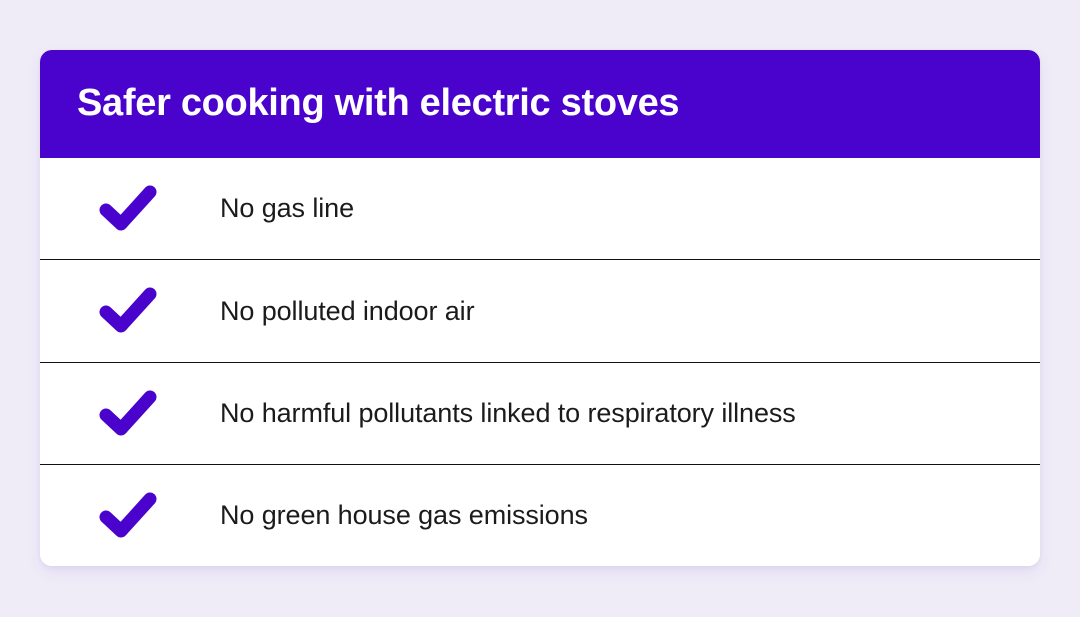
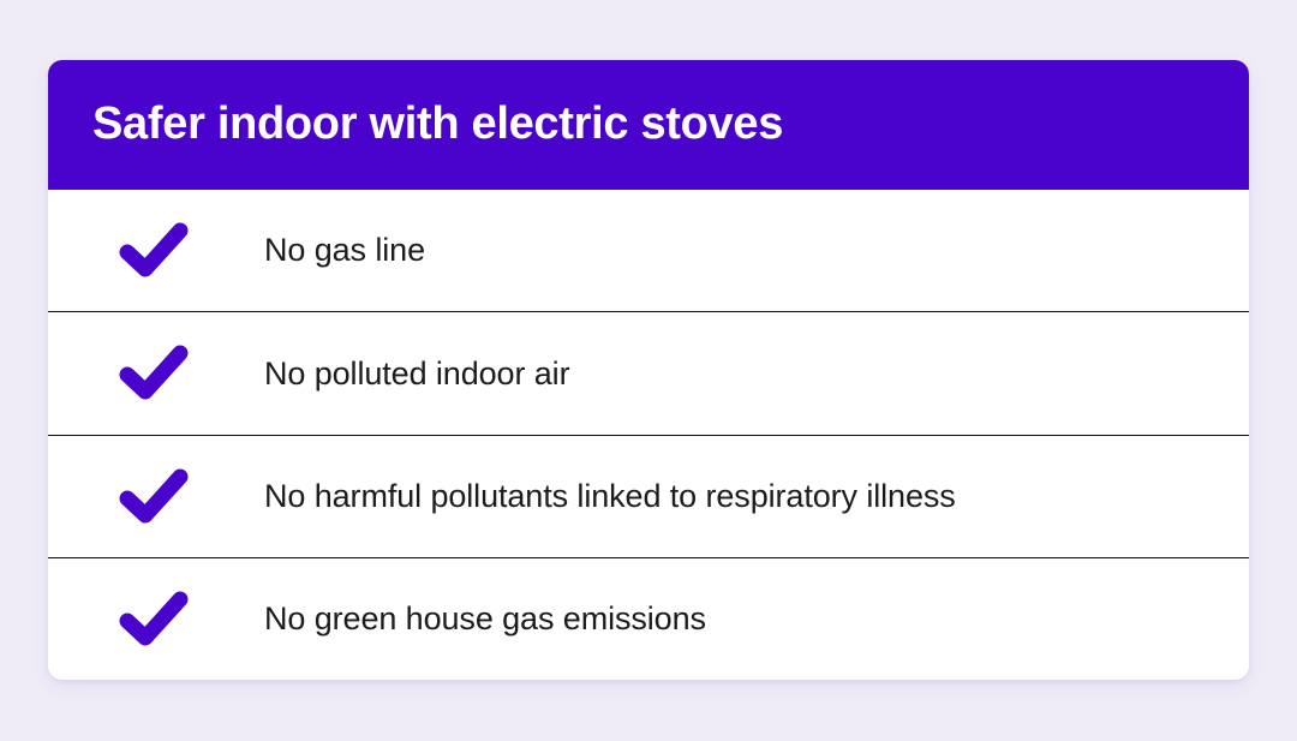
- Safer cooking with electric stoves
+ Safer indoor with electric stoves
  No gas line
  No polluted indoor air
  No harmful pollutants linked to respiratory illness
  No green house gas emissions
